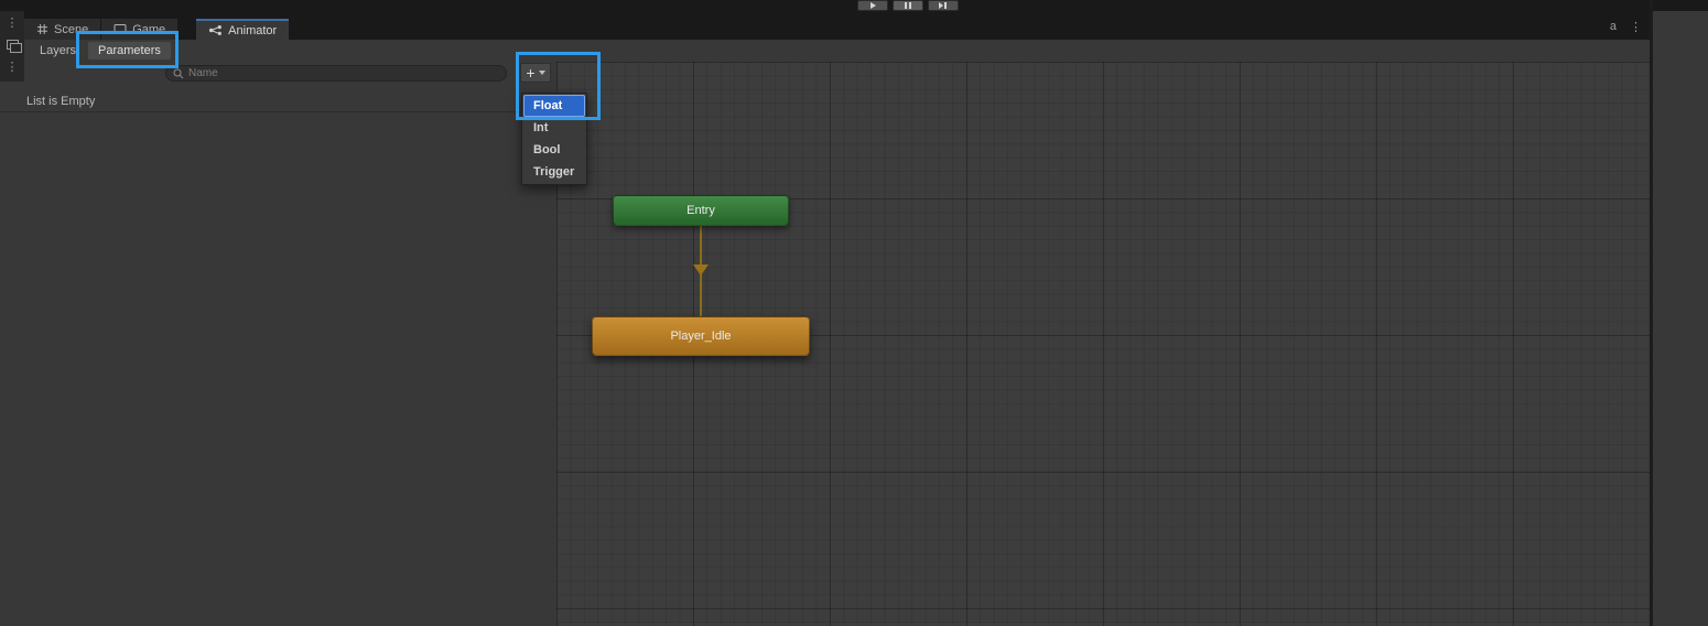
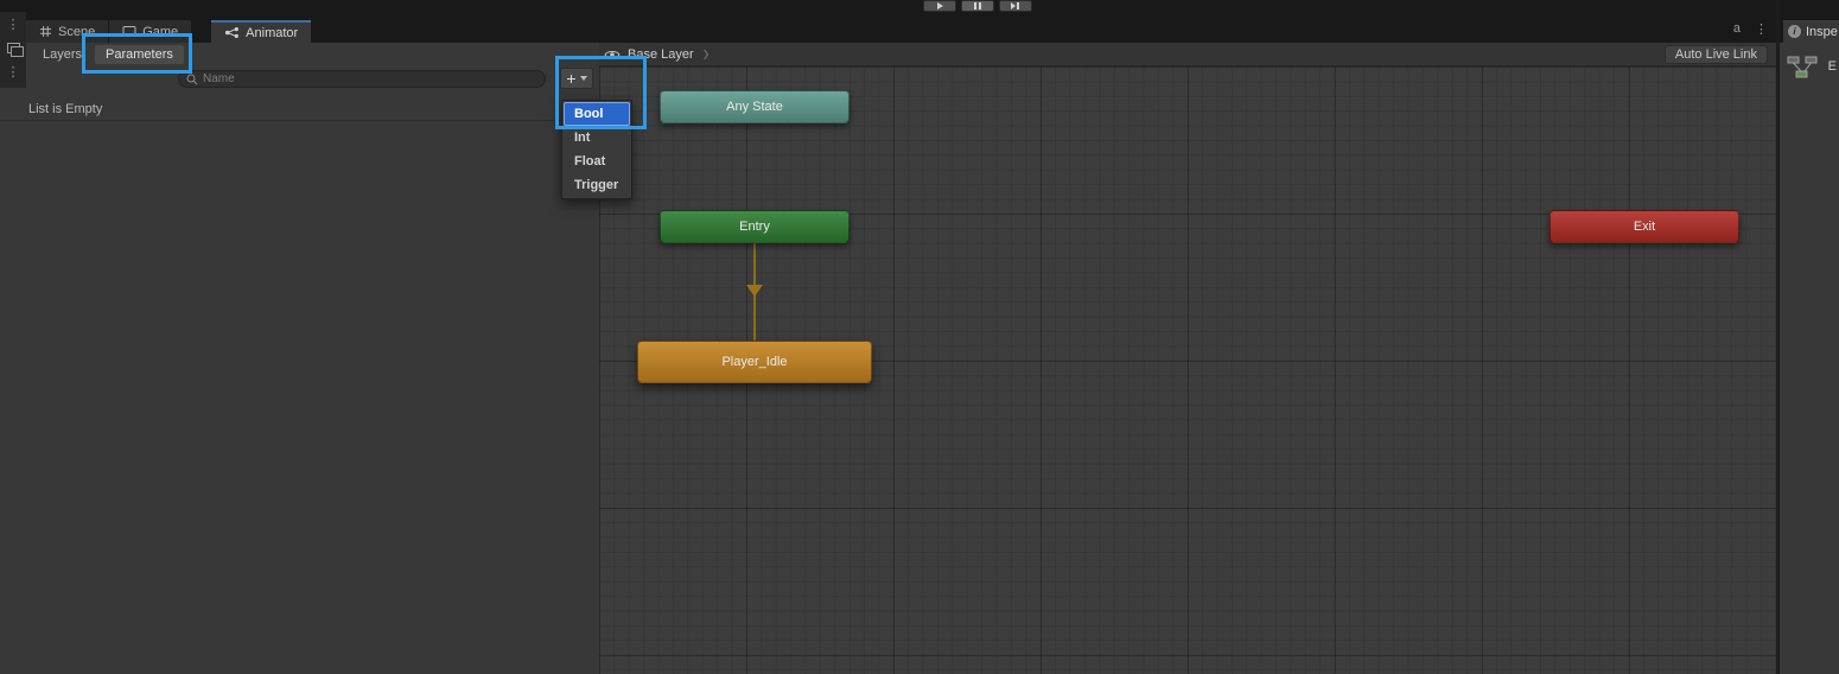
  ⋮
  ⋮
  Scene
  Game
  Animator
  a
  ⋮
  Layers
  Parameters
  Name
  +
  List is Empty
- Float
+ Bool
  Int
- Bool
+ Float
  Trigger
+ Base Layer
+ ›
+ Auto Live Link
+ Any State
  Entry
+ Exit
  Player_Idle
+ i
+ Inspe
+ E
